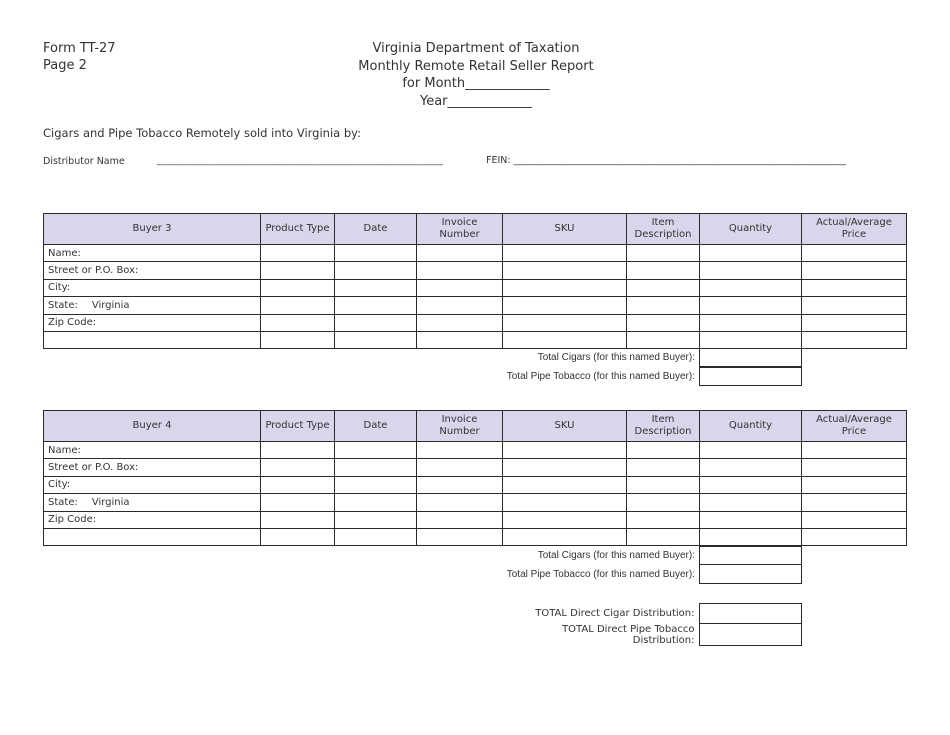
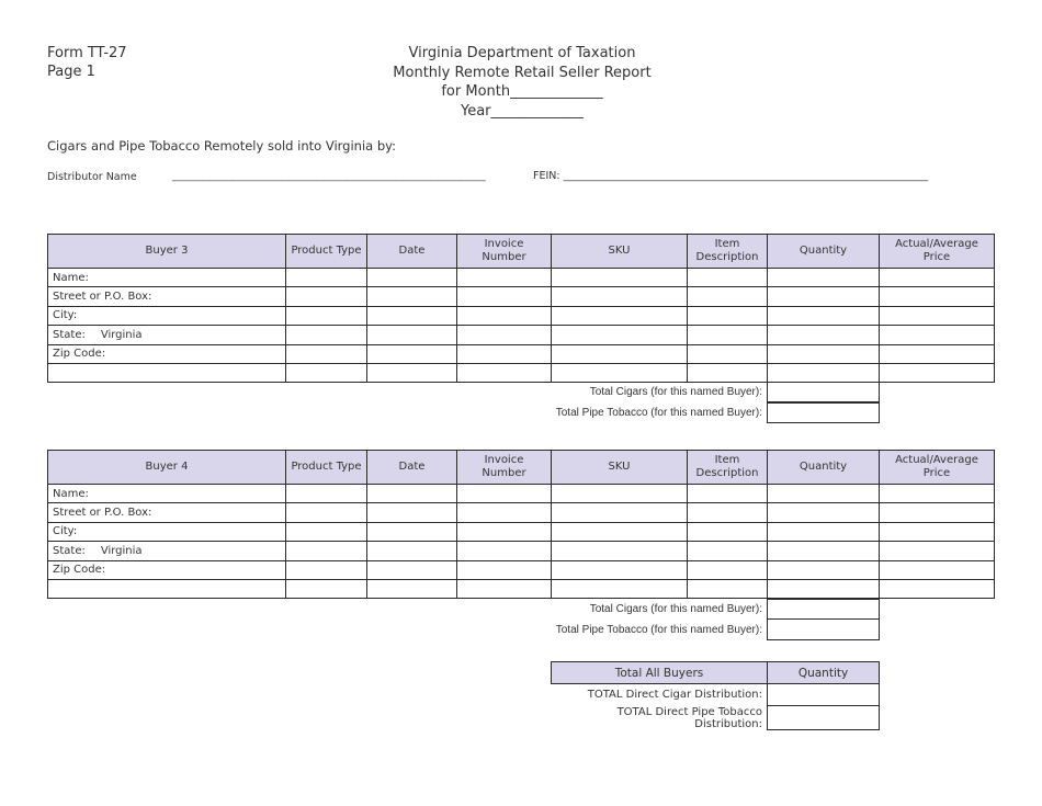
  Form TT-27
- Page 2
+ Page 1
  Virginia Department of Taxation
  Monthly Remote Retail Seller Report
  for Month_____________
  Year_____________
  Cigars and Pipe Tobacco Remotely sold into Virginia by:
  Distributor Name
  _______________________________________________________
  FEIN: ______________________________________________________________________
  Buyer 3	Product Type	Date	Invoice Number	SKU	Item Description	Quantity	Actual/Average Price
  Name:
  Street or P.O. Box:
  City:
  State: Virginia
  Zip Code:
  Total Cigars (for this named Buyer):
  Total Pipe Tobacco (for this named Buyer):
  Buyer 4	Product Type	Date	Invoice Number	SKU	Item Description	Quantity	Actual/Average Price
  Name:
  Street or P.O. Box:
  City:
  State: Virginia
  Zip Code:
  Total Cigars (for this named Buyer):
  Total Pipe Tobacco (for this named Buyer):
+ Total All Buyers	Quantity
  TOTAL Direct Cigar Distribution:
  TOTAL Direct Pipe Tobacco Distribution:
